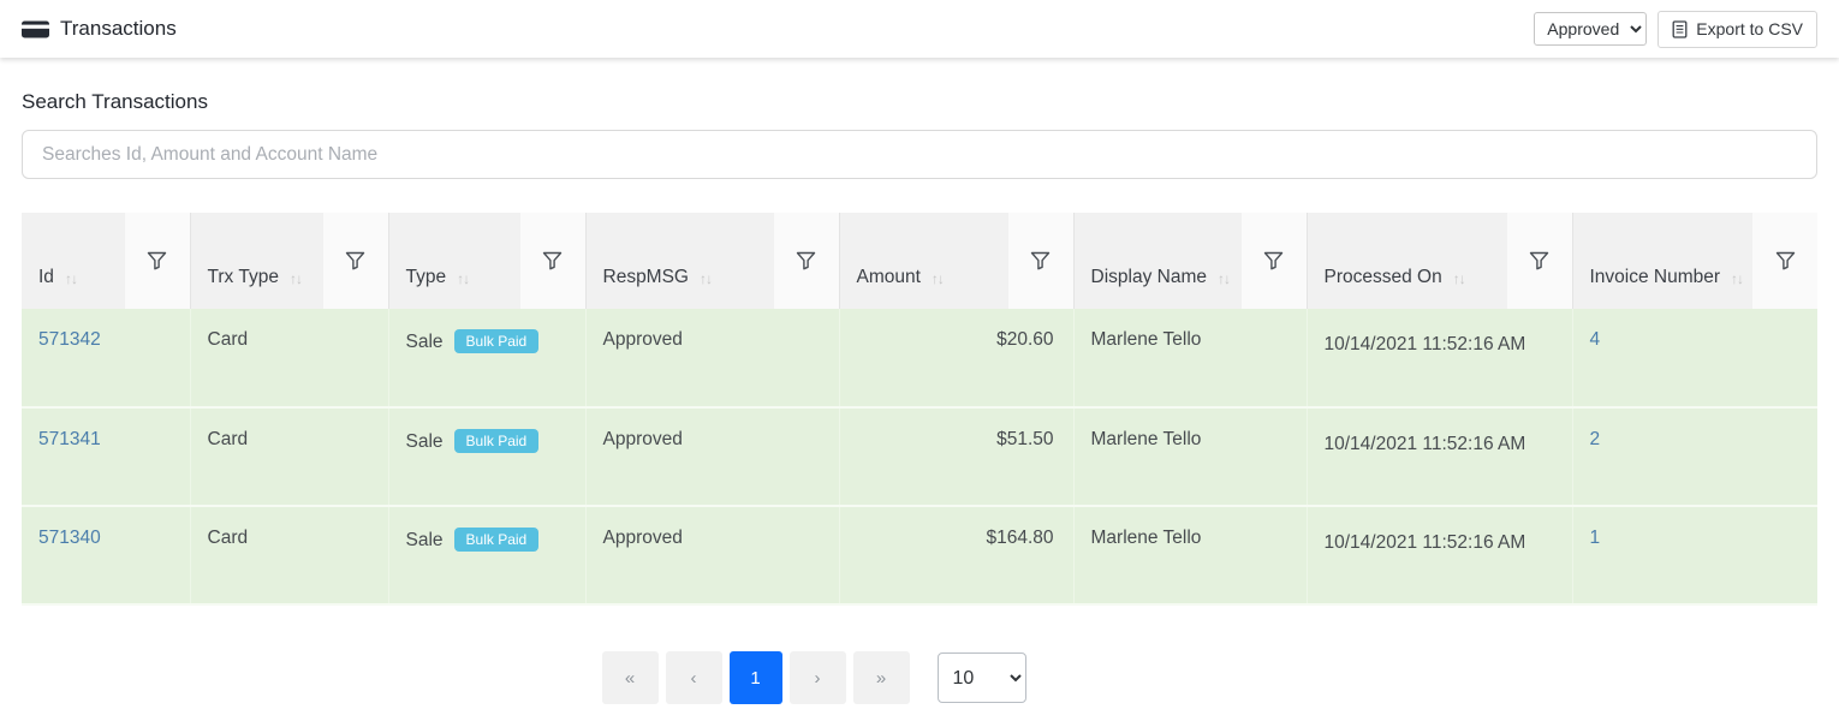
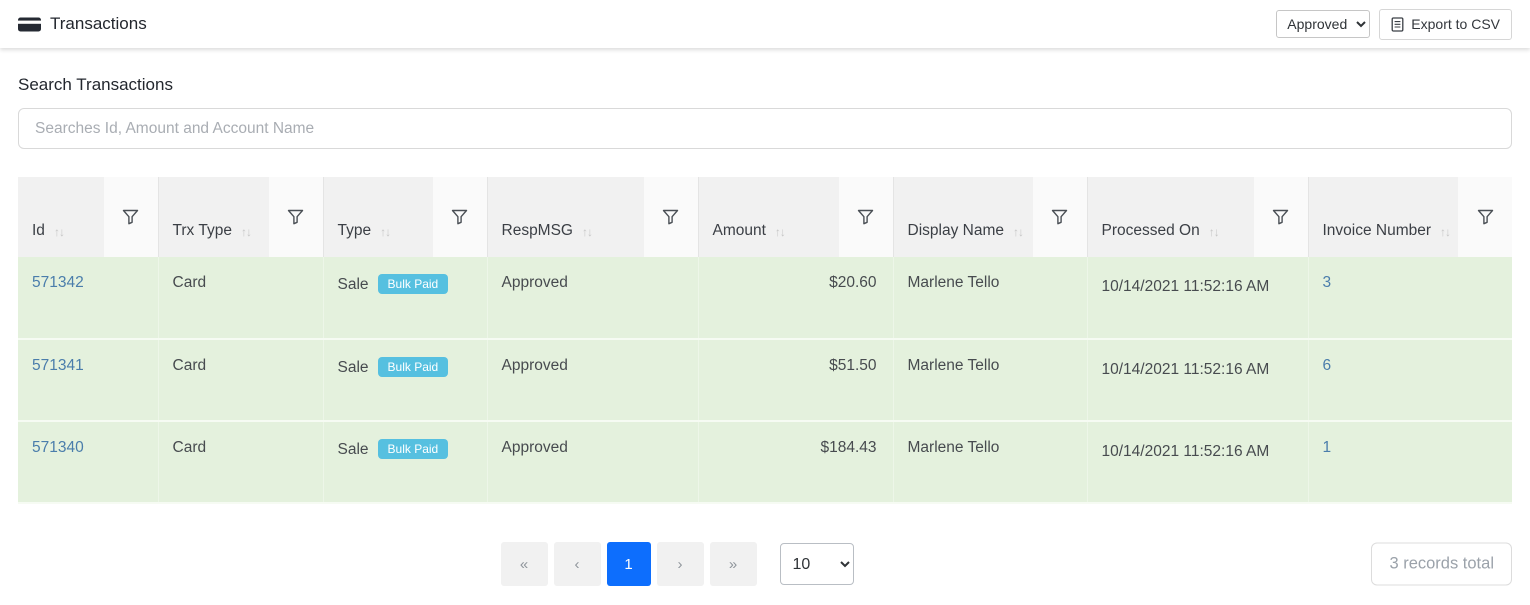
  Transactions
  Approved
  Export to CSV
  Search Transactions
  Searches Id, Amount and Account Name
  Id ↑↓		Trx Type ↑↓		Type ↑↓		RespMSG ↑↓		Amount ↑↓		Display Name ↑↓		Processed On ↑↓		Invoice Number ↑↓
- 571342	Card	Sale Bulk Paid	Approved	$20.60	Marlene Tello	10/14/2021 11:52:16 AM	4
+ 571342	Card	Sale Bulk Paid	Approved	$20.60	Marlene Tello	10/14/2021 11:52:16 AM	3
- 571341	Card	Sale Bulk Paid	Approved	$51.50	Marlene Tello	10/14/2021 11:52:16 AM	2
+ 571341	Card	Sale Bulk Paid	Approved	$51.50	Marlene Tello	10/14/2021 11:52:16 AM	6
- 571340	Card	Sale Bulk Paid	Approved	$164.80	Marlene Tello	10/14/2021 11:52:16 AM	1
+ 571340	Card	Sale Bulk Paid	Approved	$184.43	Marlene Tello	10/14/2021 11:52:16 AM	1
  «
  ‹
  1
  ›
  »
  10
+ 3 records total
